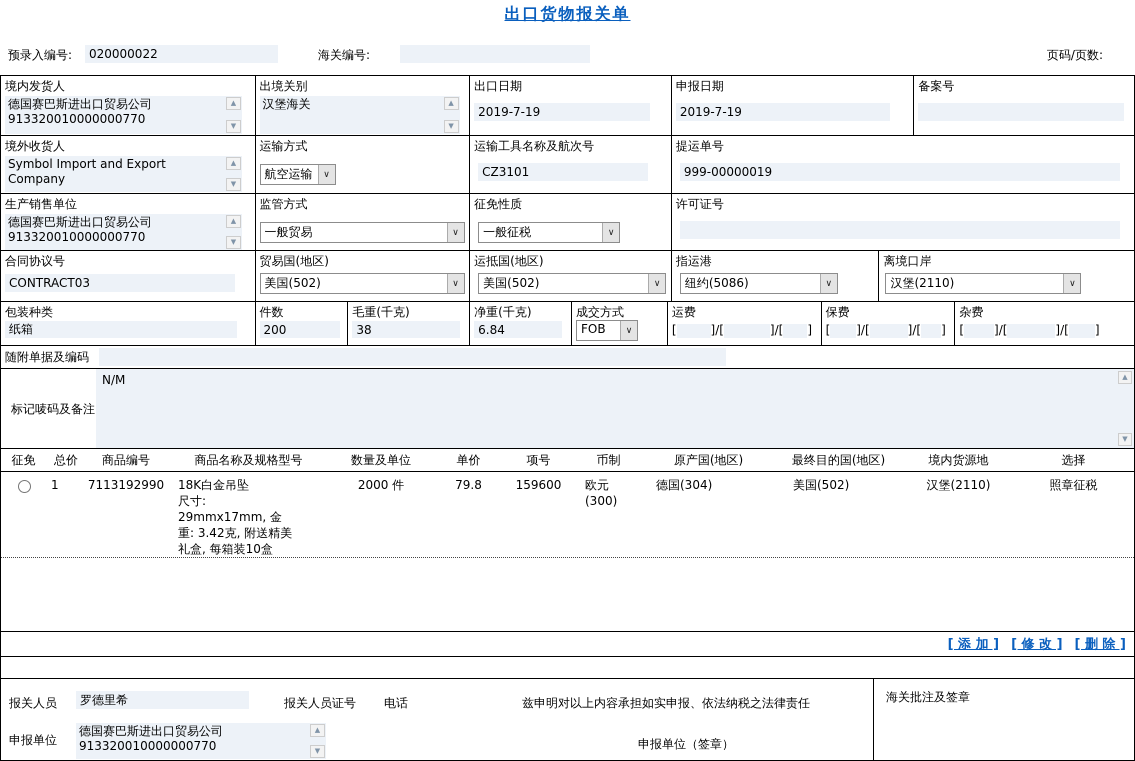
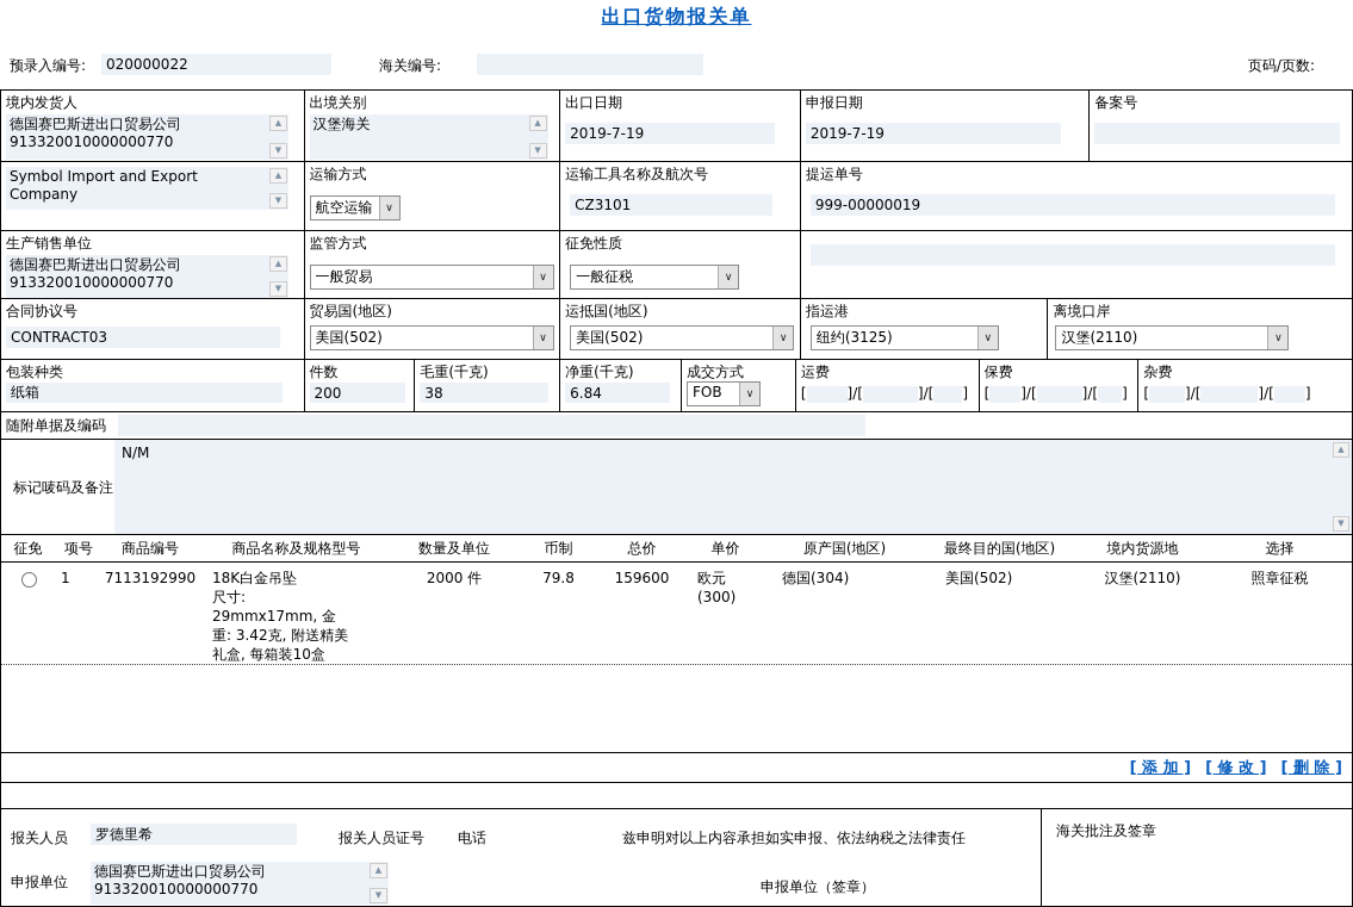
  出口货物报关单
  预录入编号:
  020000022
  海关编号:
  页码/页数:
  境内发货人
  德国赛巴斯进出口贸易公司
  913320010000000770
  ▲
  ▼
  出境关别
  汉堡海关
  ▲
  ▼
  出口日期
  2019-7-19
  申报日期
  2019-7-19
  备案号
- 境外收货人
  Symbol Import and Export Company
  ▲
  ▼
  运输方式
  航空运输
  ∨
  运输工具名称及航次号
  CZ3101
  提运单号
  999-00000019
  生产销售单位
  德国赛巴斯进出口贸易公司
  913320010000000770
  ▲
  ▼
  监管方式
  一般贸易
  ∨
  征免性质
  一般征税
  ∨
- 许可证号
  合同协议号
  CONTRACT03
  贸易国(地区)
  美国(502)
  ∨
  运抵国(地区)
  美国(502)
  ∨
  指运港
- 纽约(5086)
+ 纽约(3125)
  ∨
  离境口岸
  汉堡(2110)
  ∨
  包装种类
  纸箱
  件数
  200
  毛重(千克)
  38
  净重(千克)
  6.84
  成交方式
  FOB
  ∨
  运费
  [ ]/[ ]/[ ]
  保费
  [ ]/[ ]/[ ]
  杂费
  [ ]/[ ]/[ ]
  随附单据及编码
  标记唛码及备注
  N/M
  ▲
  ▼
  征免
- 总价
+ 项号
  商品编号
  商品名称及规格型号
  数量及单位
- 单价
+ 币制
- 项号
+ 总价
- 币制
+ 单价
  原产国(地区)
  最终目的国(地区)
  境内货源地
  选择
  1
  7113192990
  18K白金吊坠
  尺寸: 29mmx17mm, 金重: 3.42克, 附送精美礼盒, 每箱装10盒
  2000 件
  79.8
  159600
  欧元
  (300)
  德国(304)
  美国(502)
  汉堡(2110)
  照章征税
  [ 添 加 ]
  [ 修 改 ]
  [ 删 除 ]
  报关人员
  罗德里希
  报关人员证号
  电话
  兹申明对以上内容承担如实申报、依法纳税之法律责任
  申报单位
  德国赛巴斯进出口贸易公司
  913320010000000770
  ▲
  ▼
  申报单位（签章）
  海关批注及签章
